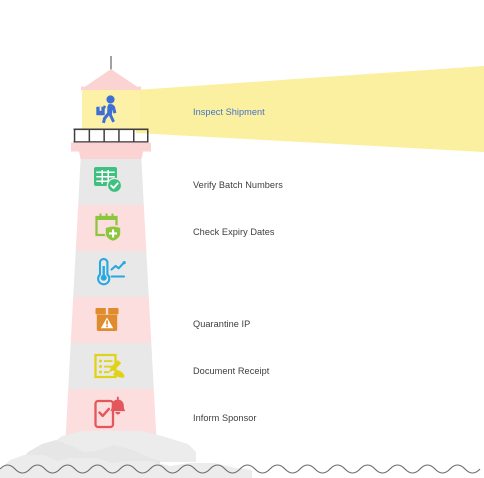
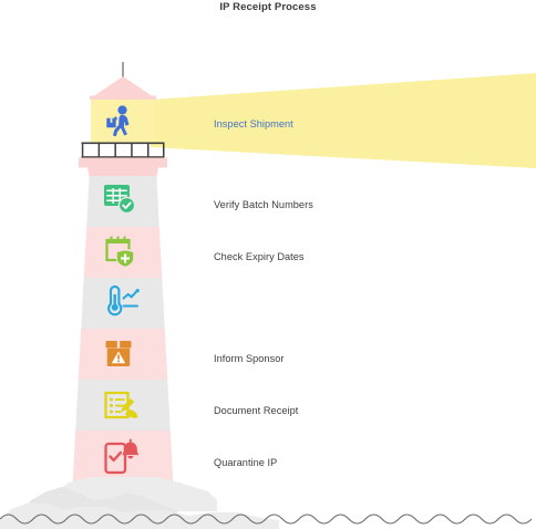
+ IP Receipt Process
  Inspect Shipment
  Verify Batch Numbers
  Check Expiry Dates
- Quarantine IP
+ Inform Sponsor
  Document Receipt
- Inform Sponsor
+ Quarantine IP
